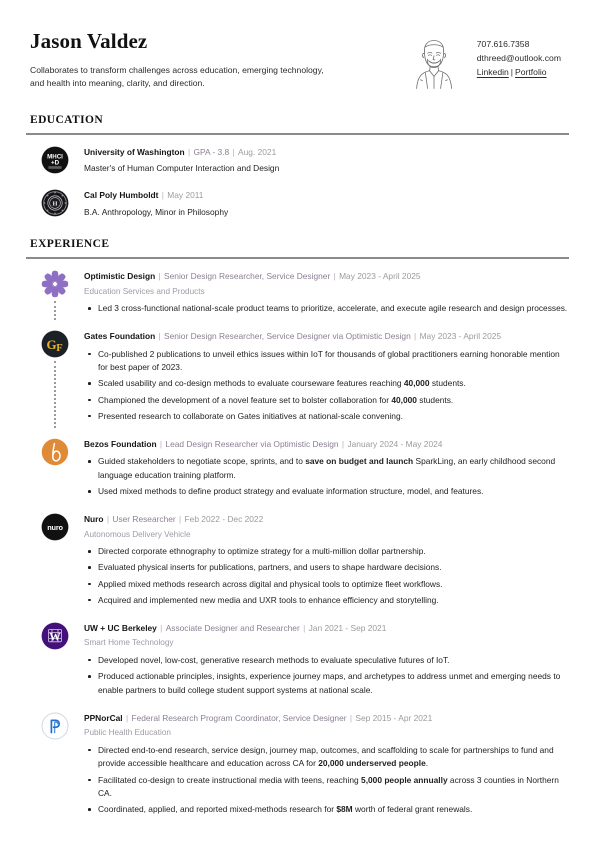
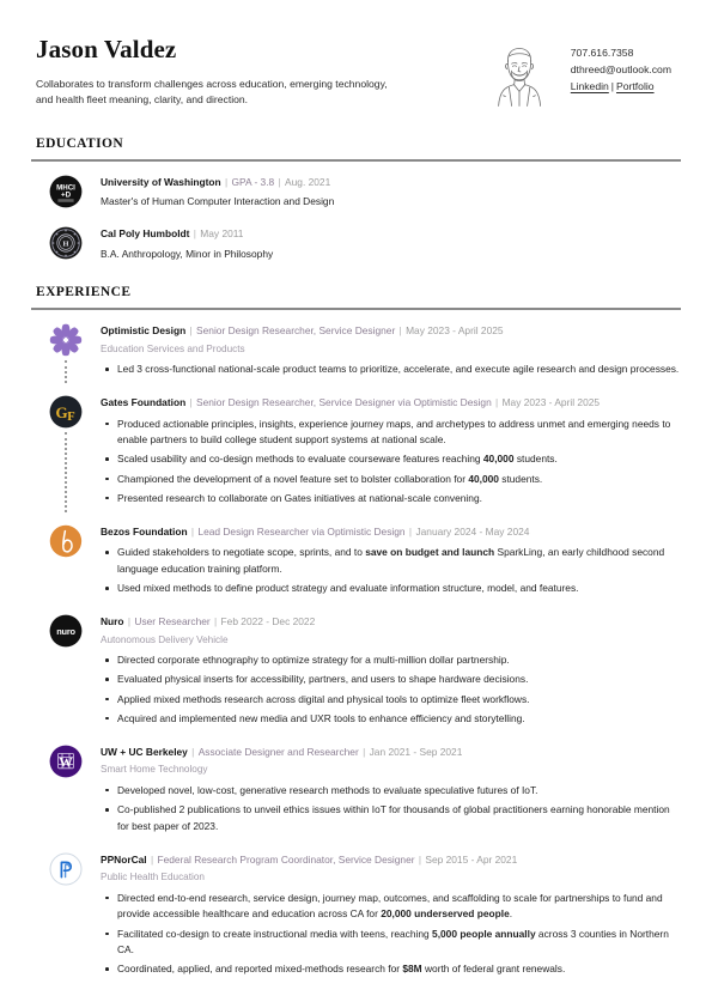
  Jason Valdez
- Collaborates to transform challenges across education, emerging technology, and health into meaning, clarity, and direction.
+ Collaborates to transform challenges across education, emerging technology, and health fleet meaning, clarity, and direction.
  707.616.7358
  dthreed@outlook.com
  Linkedin | Portfolio
  EDUCATION
  University of Washington | GPA - 3.8 | Aug. 2021
  Master's of Human Computer Interaction and Design
  Cal Poly Humboldt | May 2011
  B.A. Anthropology, Minor in Philosophy
  EXPERIENCE
  Optimistic Design | Senior Design Researcher, Service Designer | May 2023 - April 2025
  Education Services and Products
  Led 3 cross-functional national-scale product teams to prioritize, accelerate, and execute agile research and design processes.
  G
  F
  Gates Foundation | Senior Design Researcher, Service Designer via Optimistic Design | May 2023 - April 2025
- Co-published 2 publications to unveil ethics issues within IoT for thousands of global practitioners earning honorable mention for best paper of 2023.
+ Produced actionable principles, insights, experience journey maps, and archetypes to address unmet and emerging needs to enable partners to build college student support systems at national scale.
  Scaled usability and co-design methods to evaluate courseware features reaching 40,000 students.
  Championed the development of a novel feature set to bolster collaboration for 40,000 students.
  Presented research to collaborate on Gates initiatives at national-scale convening.
  Bezos Foundation | Lead Design Researcher via Optimistic Design | January 2024 - May 2024
  Guided stakeholders to negotiate scope, sprints, and to save on budget and launch SparkLing, an early childhood second language education training platform.
  Used mixed methods to define product strategy and evaluate information structure, model, and features.
  nuro
  Nuro | User Researcher | Feb 2022 - Dec 2022
  Autonomous Delivery Vehicle
  Directed corporate ethnography to optimize strategy for a multi-million dollar partnership.
- Evaluated physical inserts for publications, partners, and users to shape hardware decisions.
+ Evaluated physical inserts for accessibility, partners, and users to shape hardware decisions.
  Applied mixed methods research across digital and physical tools to optimize fleet workflows.
  Acquired and implemented new media and UXR tools to enhance efficiency and storytelling.
  W
  UW + UC Berkeley | Associate Designer and Researcher | Jan 2021 - Sep 2021
  Smart Home Technology
  Developed novel, low-cost, generative research methods to evaluate speculative futures of IoT.
- Produced actionable principles, insights, experience journey maps, and archetypes to address unmet and emerging needs to enable partners to build college student support systems at national scale.
+ Co-published 2 publications to unveil ethics issues within IoT for thousands of global practitioners earning honorable mention for best paper of 2023.
  PPNorCal | Federal Research Program Coordinator, Service Designer | Sep 2015 - Apr 2021
  Public Health Education
  Directed end-to-end research, service design, journey map, outcomes, and scaffolding to scale for partnerships to fund and provide accessible healthcare and education across CA for 20,000 underserved people.
  Facilitated co-design to create instructional media with teens, reaching 5,000 people annually across 3 counties in Northern CA.
  Coordinated, applied, and reported mixed-methods research for $8M worth of federal grant renewals.
